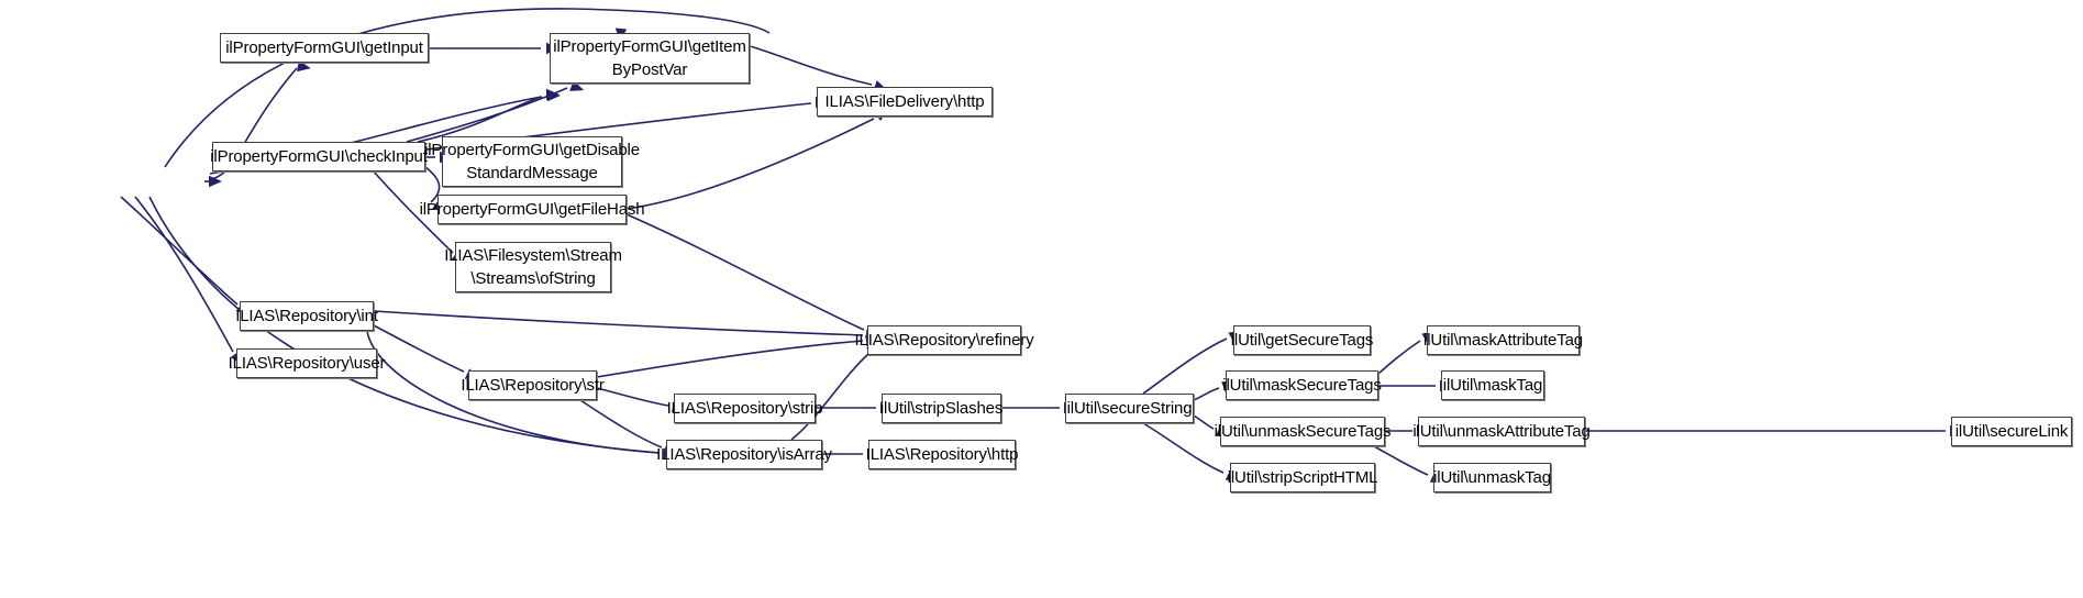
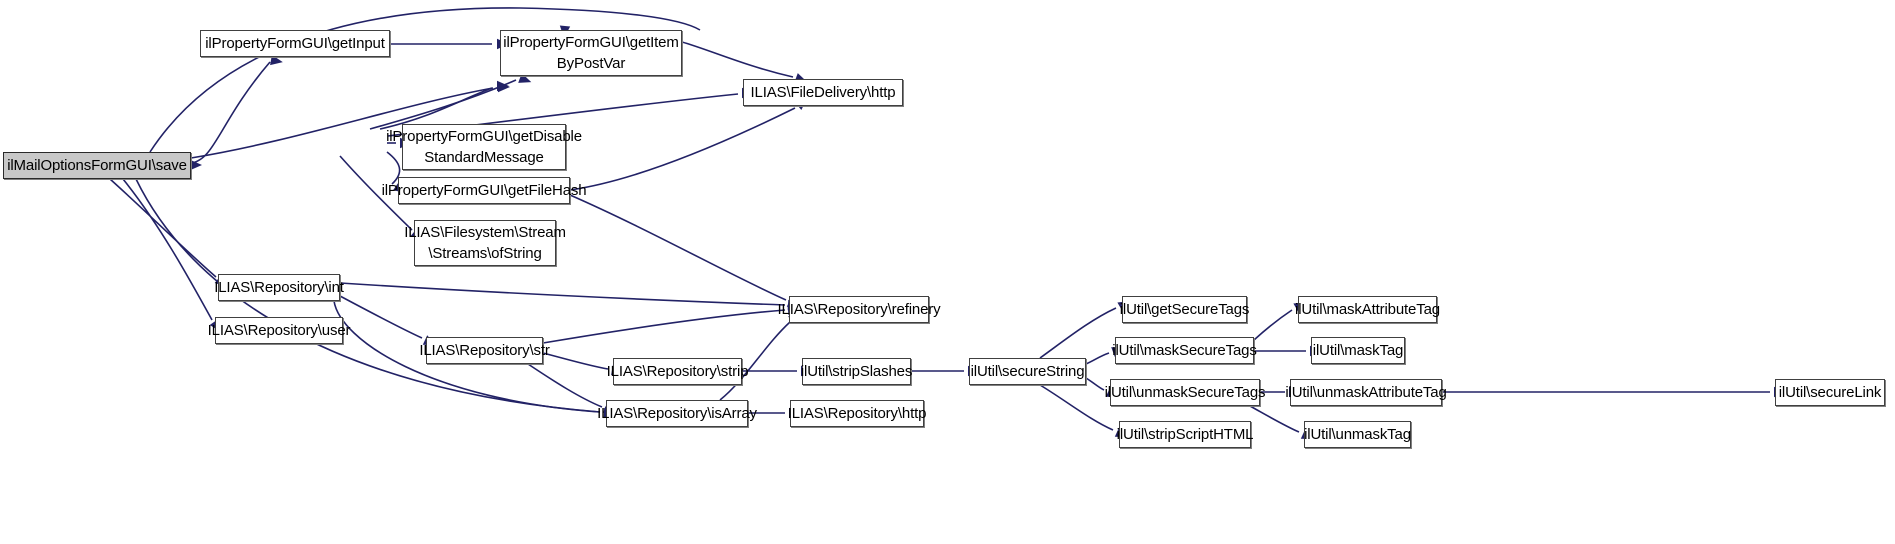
+ ilMailOptionsFormGUI\save
  ilPropertyFormGUI\getInput
  ilPropertyFormGUI\getItem
  ByPostVar
  ILIAS\FileDelivery\http
- ilPropertyFormGUI\checkInput
  ilPropertyFormGUI\getDisable
  StandardMessage
  ilPropertyFormGUI\getFileHash
  ILIAS\Filesystem\Stream
  \Streams\ofString
  ILIAS\Repository\int
  ILIAS\Repository\user
  ILIAS\Repository\str
  ILIAS\Repository\strip
  ILIAS\Repository\isArray
  ILIAS\Repository\refinery
  ilUtil\stripSlashes
  ILIAS\Repository\http
  ilUtil\secureString
  ilUtil\getSecureTags
  ilUtil\maskSecureTags
  ilUtil\unmaskSecureTags
  ilUtil\stripScriptHTML
  ilUtil\maskAttributeTag
  ilUtil\maskTag
  ilUtil\unmaskAttributeTag
  ilUtil\unmaskTag
  ilUtil\secureLink
